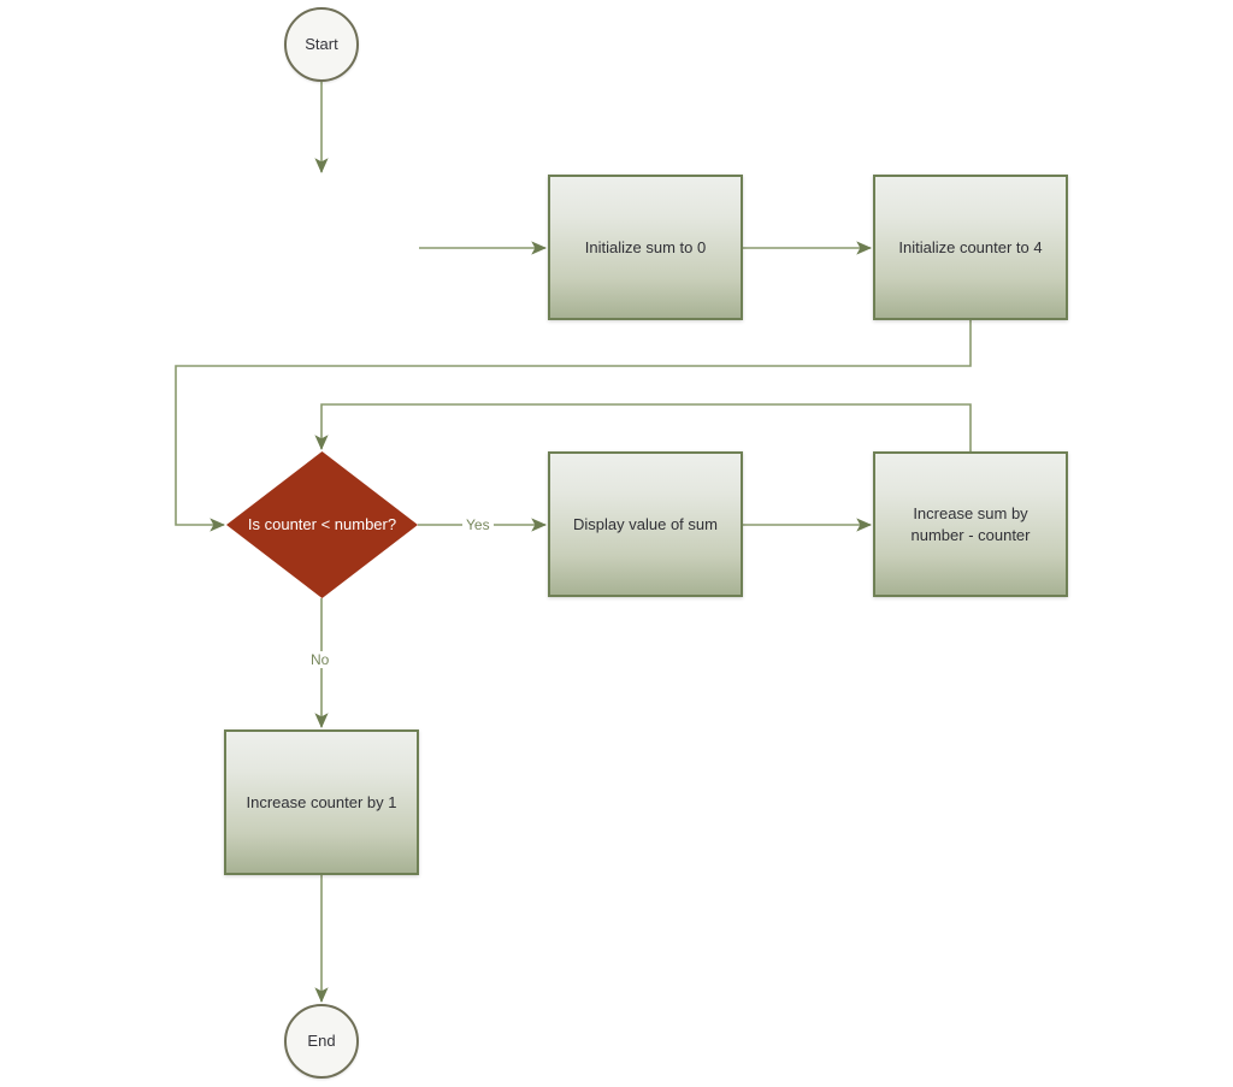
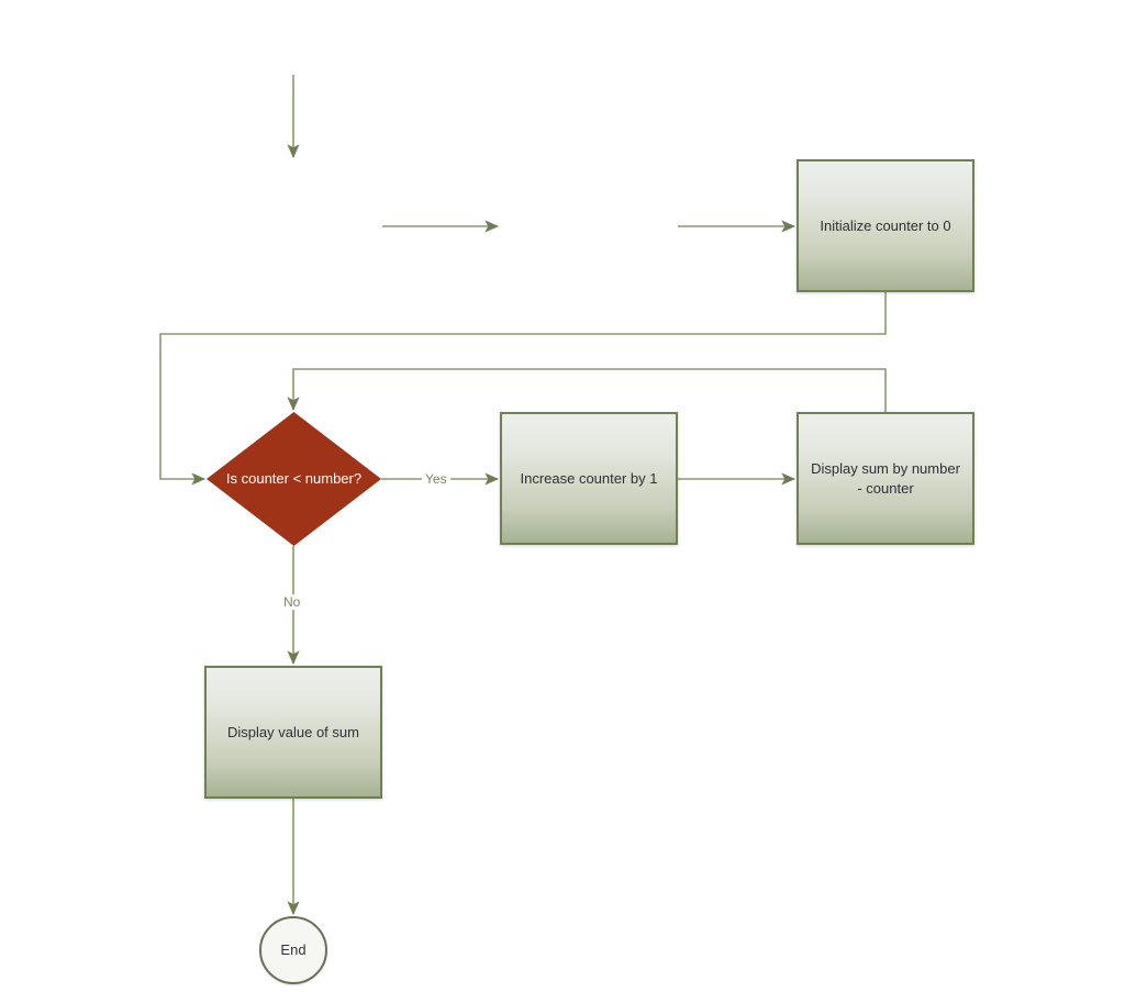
- Start
- Initialize sum to 0
- Initialize counter to 4
+ Initialize counter to 0
  Is counter < number?
- Display value of sum
+ Increase counter by 1
- Increase sum by number - counter
+ Display sum by number - counter
- Increase counter by 1
+ Display value of sum
  End
  Yes
  No
